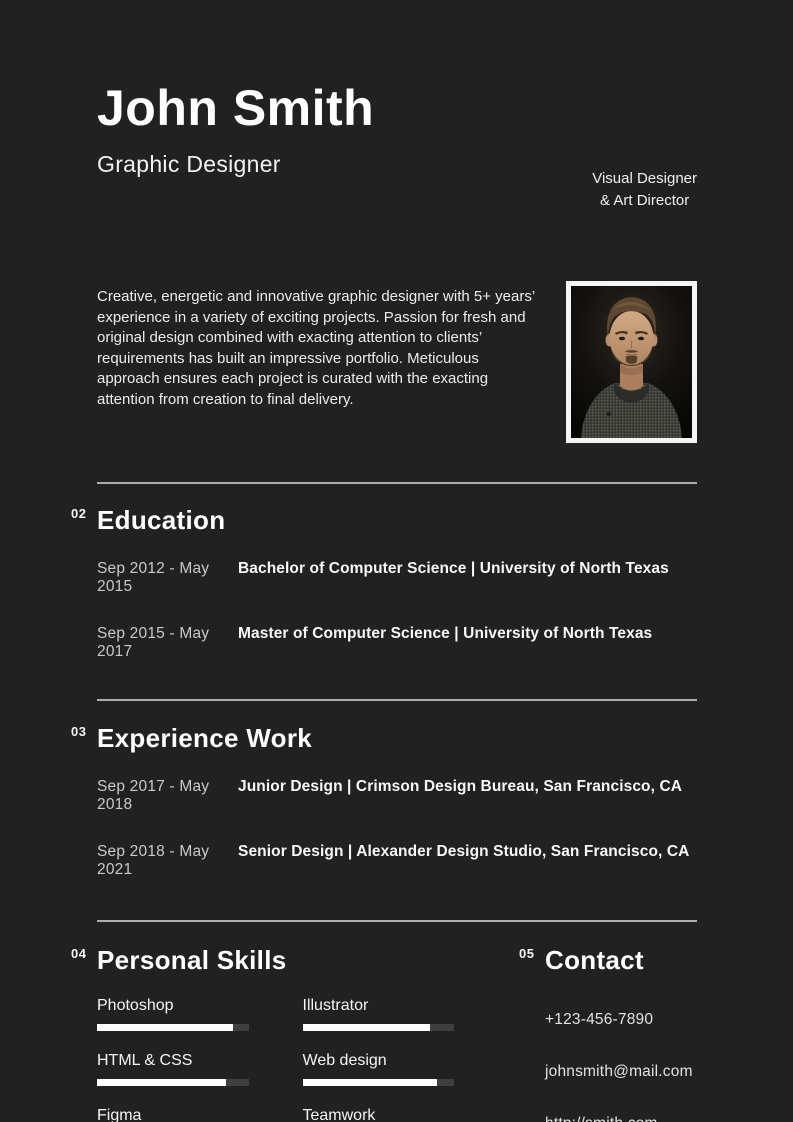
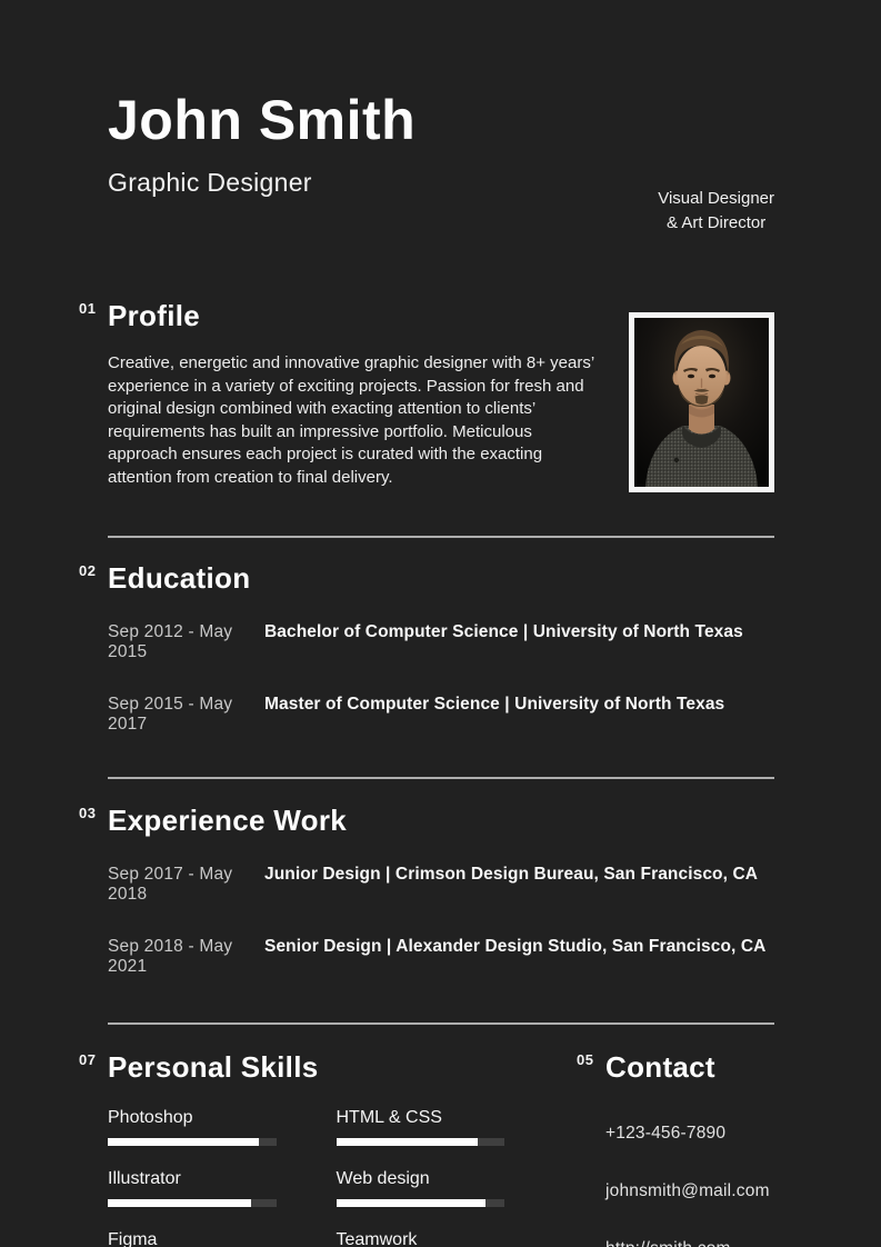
  John Smith
  Graphic Designer
  Visual Designer
  & Art Director
+ 01
+ Profile
- Creative, energetic and innovative graphic designer with 5+ years’ experience in a variety of exciting projects. Passion for fresh and original design combined with exacting attention to clients’ requirements has built an impressive portfolio. Meticulous approach ensures each project is curated with the exacting attention from creation to final delivery.
+ Creative, energetic and innovative graphic designer with 8+ years’ experience in a variety of exciting projects. Passion for fresh and original design combined with exacting attention to clients’ requirements has built an impressive portfolio. Meticulous approach ensures each project is curated with the exacting attention from creation to final delivery.
  02
  Education
  Sep 2012 - May 2015
  Bachelor of Computer Science | University of North Texas
  Sep 2015 - May 2017
  Master of Computer Science | University of North Texas
  03
  Experience Work
  Sep 2017 - May 2018
  Junior Design | Crimson Design Bureau, San Francisco, CA
  Sep 2018 - May 2021
  Senior Design | Alexander Design Studio, San Francisco, CA
- 04
+ 07
  Personal Skills
  Photoshop
- HTML & CSS
+ Illustrator
  Figma
- Illustrator
+ HTML & CSS
  Web design
  Teamwork
  05
  Contact
  +123-456-7890
  johnsmith@mail.com
